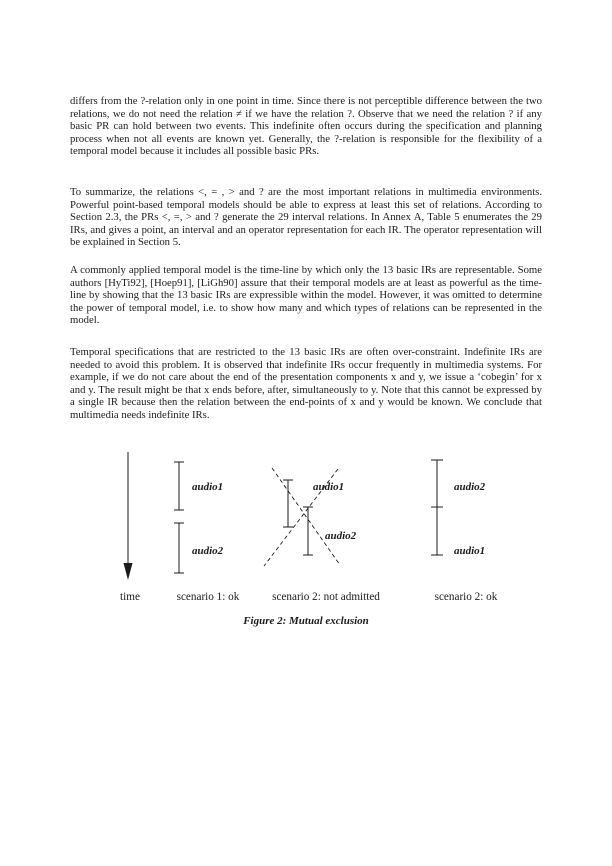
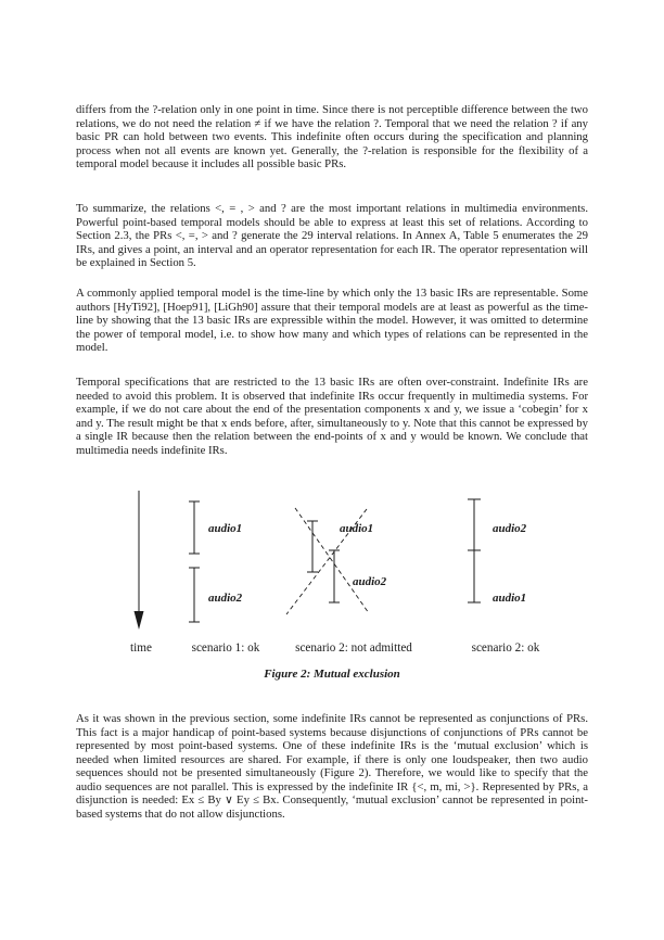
- differs from the ?-relation only in one point in time. Since there is not perceptible difference between the two relations, we do not need the relation ≠ if we have the relation ?. Observe that we need the relation ? if any basic PR can hold between two events. This indefinite often occurs during the specification and planning process when not all events are known yet. Generally, the ?-relation is responsible for the flexibility of a temporal model because it includes all possible basic PRs.
+ differs from the ?-relation only in one point in time. Since there is not perceptible difference between the two relations, we do not need the relation ≠ if we have the relation ?. Temporal that we need the relation ? if any basic PR can hold between two events. This indefinite often occurs during the specification and planning process when not all events are known yet. Generally, the ?-relation is responsible for the flexibility of a temporal model because it includes all possible basic PRs.
  To summarize, the relations <, = , > and ? are the most important relations in multimedia environments. Powerful point-based temporal models should be able to express at least this set of relations. According to Section 2.3, the PRs <, =, > and ? generate the 29 interval relations. In Annex A, Table 5 enumerates the 29 IRs, and gives a point, an interval and an operator representation for each IR. The operator representation will be explained in Section 5.
  A commonly applied temporal model is the time-line by which only the 13 basic IRs are representable. Some authors [HyTi92], [Hoep91], [LiGh90] assure that their temporal models are at least as powerful as the time-line by showing that the 13 basic IRs are expressible within the model. However, it was omitted to determine the power of temporal model, i.e. to show how many and which types of relations can be represented in the model.
  Temporal specifications that are restricted to the 13 basic IRs are often over-constraint. Indefinite IRs are needed to avoid this problem. It is observed that indefinite IRs occur frequently in multimedia systems. For example, if we do not care about the end of the presentation components x and y, we issue a ‘cobegin’ for x and y. The result might be that x ends before, after, simultaneously to y. Note that this cannot be expressed by a single IR because then the relation between the end-points of x and y would be known. We conclude that multimedia needs indefinite IRs.
  time
  audio1
  audio2
  scenario 1: ok
  audio1
  audio2
  scenario 2: not admitted
  audio2
  audio1
  scenario 2: ok
  Figure 2: Mutual exclusion
+ As it was shown in the previous section, some indefinite IRs cannot be represented as conjunctions of PRs. This fact is a major handicap of point-based systems because disjunctions of conjunctions of PRs cannot be represented by most point-based systems. One of these indefinite IRs is the ‘mutual exclusion’ which is needed when limited resources are shared. For example, if there is only one loudspeaker, then two audio sequences should not be presented simultaneously (Figure 2). Therefore, we would like to specify that the audio sequences are not parallel. This is expressed by the indefinite IR {<, m, mi, >}. Represented by PRs, a disjunction is needed: Ex ≤ By ∨ Ey ≤ Bx. Consequently, ‘mutual exclusion’ cannot be represented in point-based systems that do not allow disjunctions.
